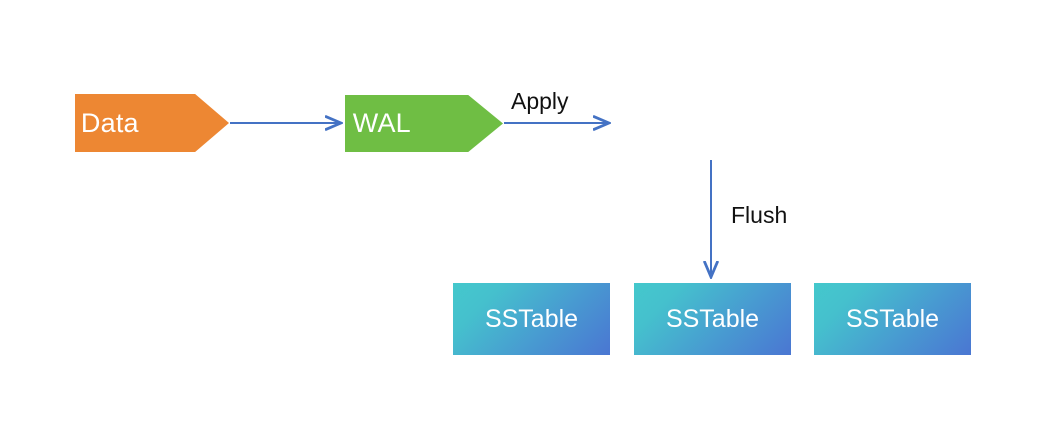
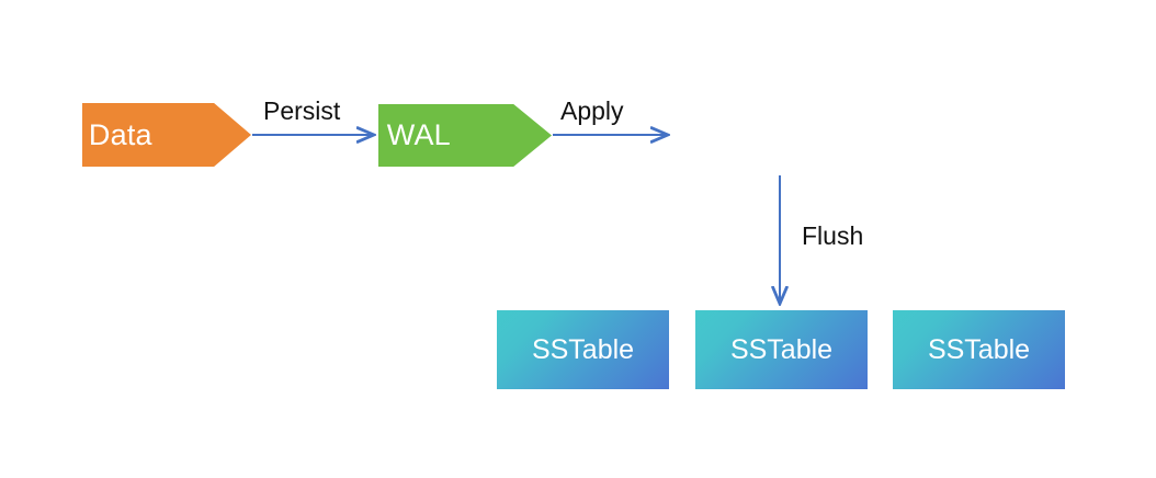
  Data
  WAL
  SSTable
  SSTable
  SSTable
+ Persist
  Apply
  Flush
